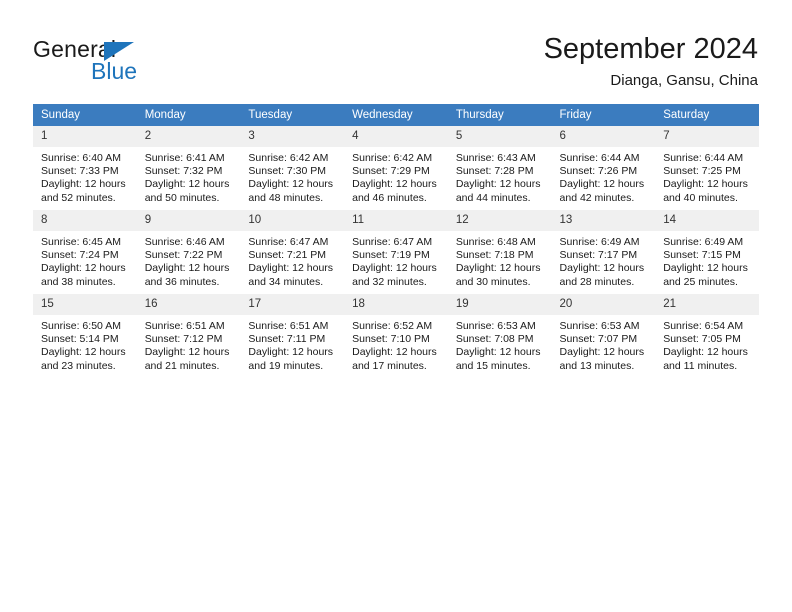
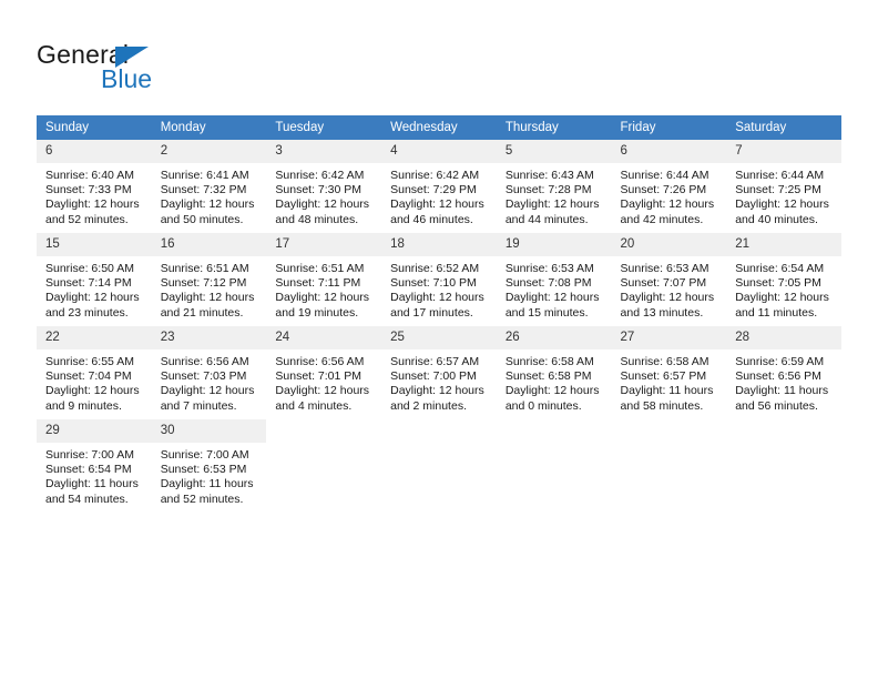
  General
  Blue
- September 2024
- Dianga, Gansu, China
  Sunday	Monday	Tuesday	Wednesday	Thursday	Friday	Saturday
- 1Sunrise: 6:40 AMSunset: 7:33 PMDaylight: 12 hoursand 52 minutes.	2Sunrise: 6:41 AMSunset: 7:32 PMDaylight: 12 hoursand 50 minutes.	3Sunrise: 6:42 AMSunset: 7:30 PMDaylight: 12 hoursand 48 minutes.	4Sunrise: 6:42 AMSunset: 7:29 PMDaylight: 12 hoursand 46 minutes.	5Sunrise: 6:43 AMSunset: 7:28 PMDaylight: 12 hoursand 44 minutes.	6Sunrise: 6:44 AMSunset: 7:26 PMDaylight: 12 hoursand 42 minutes.	7Sunrise: 6:44 AMSunset: 7:25 PMDaylight: 12 hoursand 40 minutes.
+ 6Sunrise: 6:40 AMSunset: 7:33 PMDaylight: 12 hoursand 52 minutes.	2Sunrise: 6:41 AMSunset: 7:32 PMDaylight: 12 hoursand 50 minutes.	3Sunrise: 6:42 AMSunset: 7:30 PMDaylight: 12 hoursand 48 minutes.	4Sunrise: 6:42 AMSunset: 7:29 PMDaylight: 12 hoursand 46 minutes.	5Sunrise: 6:43 AMSunset: 7:28 PMDaylight: 12 hoursand 44 minutes.	6Sunrise: 6:44 AMSunset: 7:26 PMDaylight: 12 hoursand 42 minutes.	7Sunrise: 6:44 AMSunset: 7:25 PMDaylight: 12 hoursand 40 minutes.
- 8Sunrise: 6:45 AMSunset: 7:24 PMDaylight: 12 hoursand 38 minutes.	9Sunrise: 6:46 AMSunset: 7:22 PMDaylight: 12 hoursand 36 minutes.	10Sunrise: 6:47 AMSunset: 7:21 PMDaylight: 12 hoursand 34 minutes.	11Sunrise: 6:47 AMSunset: 7:19 PMDaylight: 12 hoursand 32 minutes.	12Sunrise: 6:48 AMSunset: 7:18 PMDaylight: 12 hoursand 30 minutes.	13Sunrise: 6:49 AMSunset: 7:17 PMDaylight: 12 hoursand 28 minutes.	14Sunrise: 6:49 AMSunset: 7:15 PMDaylight: 12 hoursand 25 minutes.
- 15Sunrise: 6:50 AMSunset: 5:14 PMDaylight: 12 hoursand 23 minutes.	16Sunrise: 6:51 AMSunset: 7:12 PMDaylight: 12 hoursand 21 minutes.	17Sunrise: 6:51 AMSunset: 7:11 PMDaylight: 12 hoursand 19 minutes.	18Sunrise: 6:52 AMSunset: 7:10 PMDaylight: 12 hoursand 17 minutes.	19Sunrise: 6:53 AMSunset: 7:08 PMDaylight: 12 hoursand 15 minutes.	20Sunrise: 6:53 AMSunset: 7:07 PMDaylight: 12 hoursand 13 minutes.	21Sunrise: 6:54 AMSunset: 7:05 PMDaylight: 12 hoursand 11 minutes.
+ 15Sunrise: 6:50 AMSunset: 7:14 PMDaylight: 12 hoursand 23 minutes.	16Sunrise: 6:51 AMSunset: 7:12 PMDaylight: 12 hoursand 21 minutes.	17Sunrise: 6:51 AMSunset: 7:11 PMDaylight: 12 hoursand 19 minutes.	18Sunrise: 6:52 AMSunset: 7:10 PMDaylight: 12 hoursand 17 minutes.	19Sunrise: 6:53 AMSunset: 7:08 PMDaylight: 12 hoursand 15 minutes.	20Sunrise: 6:53 AMSunset: 7:07 PMDaylight: 12 hoursand 13 minutes.	21Sunrise: 6:54 AMSunset: 7:05 PMDaylight: 12 hoursand 11 minutes.
+ 22Sunrise: 6:55 AMSunset: 7:04 PMDaylight: 12 hoursand 9 minutes.	23Sunrise: 6:56 AMSunset: 7:03 PMDaylight: 12 hoursand 7 minutes.	24Sunrise: 6:56 AMSunset: 7:01 PMDaylight: 12 hoursand 4 minutes.	25Sunrise: 6:57 AMSunset: 7:00 PMDaylight: 12 hoursand 2 minutes.	26Sunrise: 6:58 AMSunset: 6:58 PMDaylight: 12 hoursand 0 minutes.	27Sunrise: 6:58 AMSunset: 6:57 PMDaylight: 11 hoursand 58 minutes.	28Sunrise: 6:59 AMSunset: 6:56 PMDaylight: 11 hoursand 56 minutes.
+ 29Sunrise: 7:00 AMSunset: 6:54 PMDaylight: 11 hoursand 54 minutes.	30Sunrise: 7:00 AMSunset: 6:53 PMDaylight: 11 hoursand 52 minutes.
